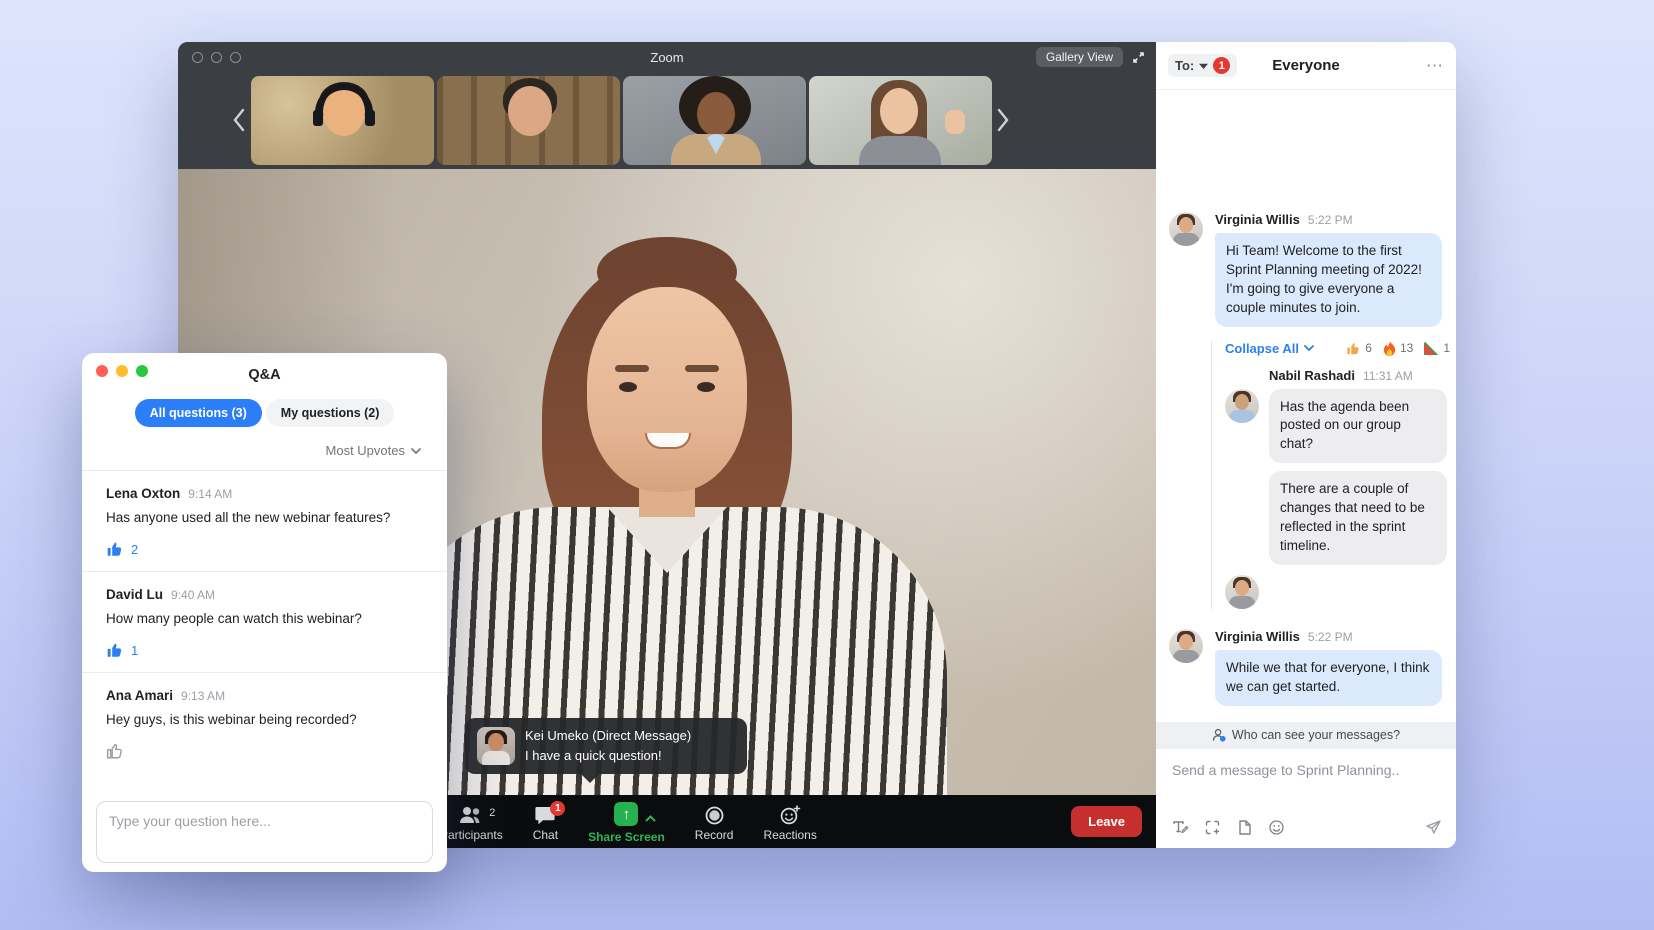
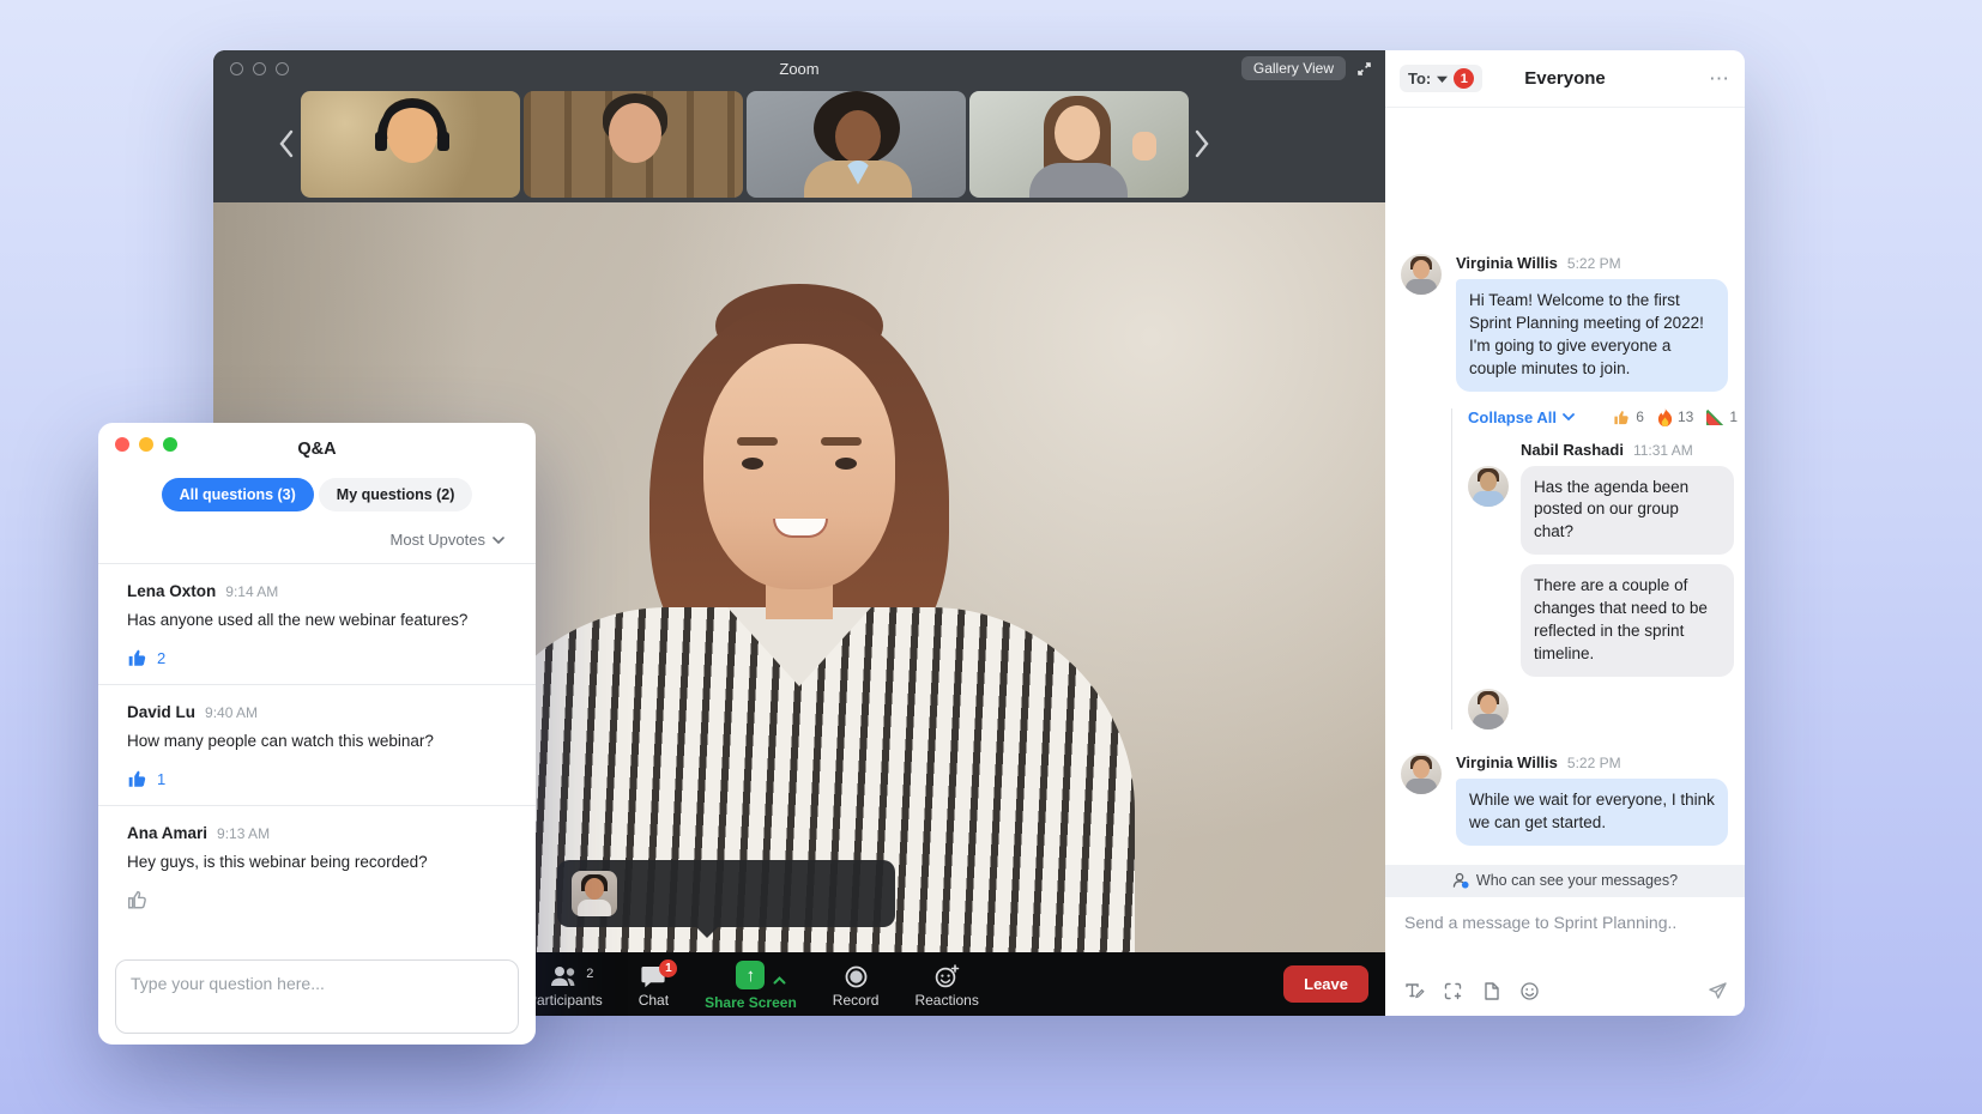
  Zoom
  Gallery View
- Kei Umeko (Direct Message)
- I have a quick question!
  2
  articipants
  1
  Chat
  ↑
  Share Screen
  Record
  Reactions
  Leave
  Everyone
  To:
  1
  ⋯
  Virginia Willis
  5:22 PM
  Hi Team! Welcome to the first Sprint Planning meeting of 2022! I'm going to give everyone a couple minutes to join.
  Collapse All
  6
  13
  1
  Nabil Rashadi
  11:31 AM
  Has the agenda been posted on our group chat?
  There are a couple of changes that need to be reflected in the sprint timeline.
  Virginia Willis
  5:22 PM
- While we that for everyone, I think we can get started.
+ While we wait for everyone, I think we can get started.
  Who can see your messages?
  Send a message to Sprint Planning..
  Q&A
  All questions (3)
  My questions (2)
  Most Upvotes
  Lena Oxton
  9:14 AM
  Has anyone used all the new webinar features?
  2
  David Lu
  9:40 AM
  How many people can watch this webinar?
  1
  Ana Amari
  9:13 AM
  Hey guys, is this webinar being recorded?
  Type your question here...
